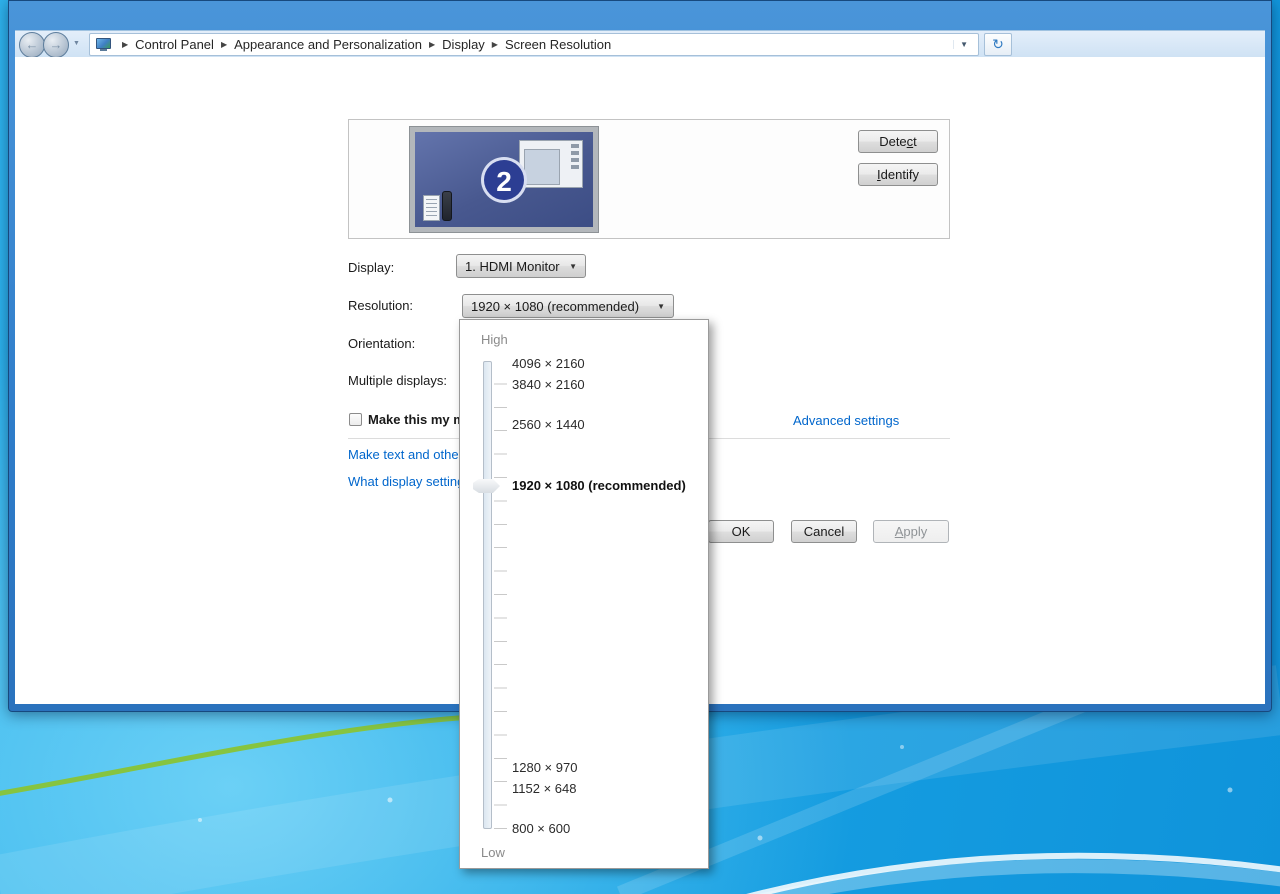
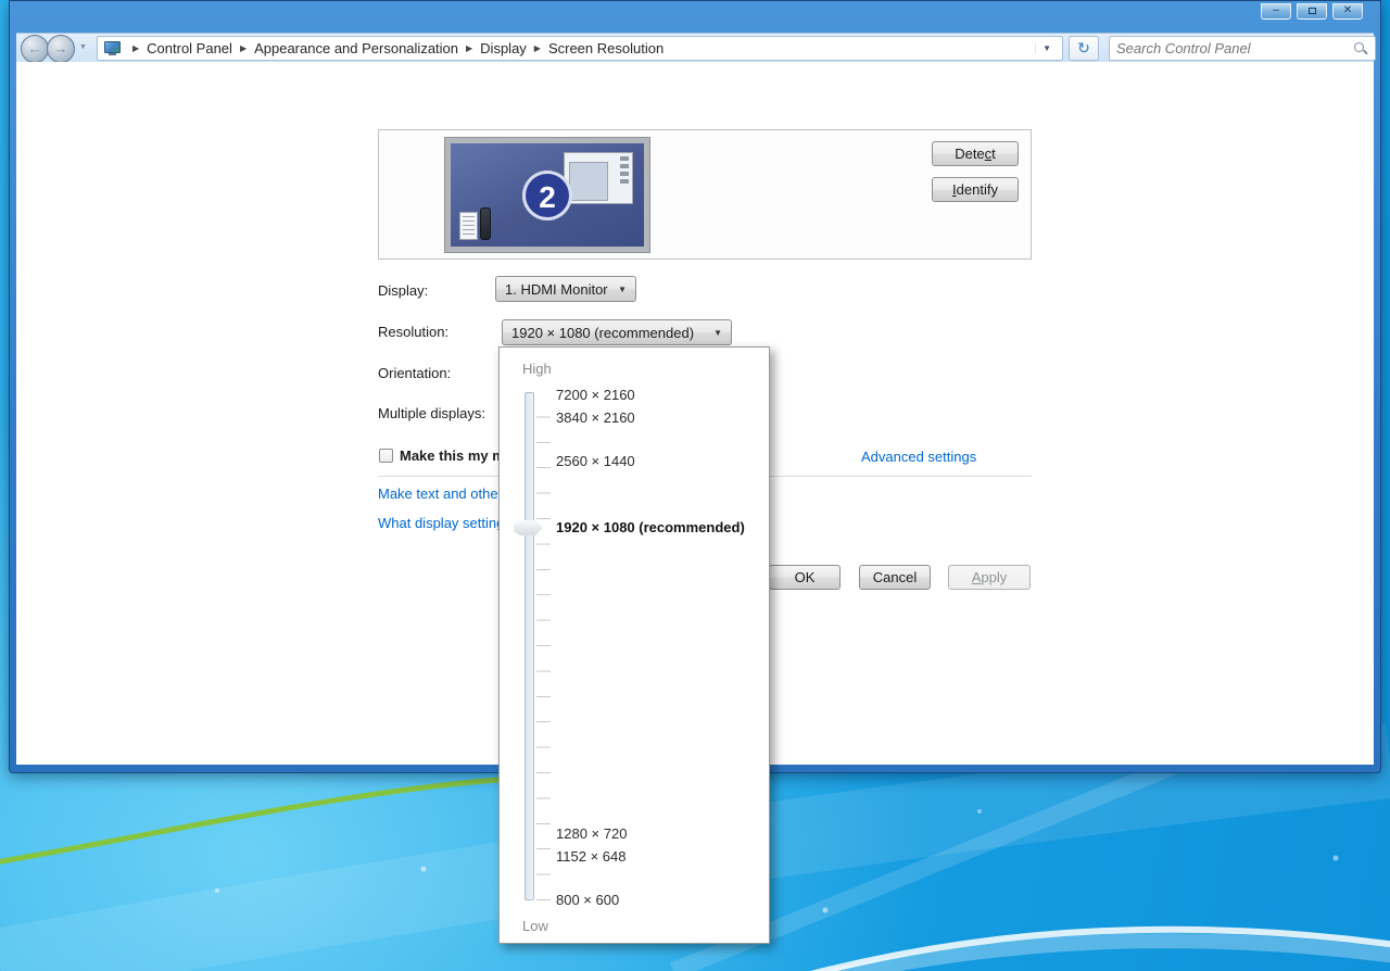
+ –
+ ✕
  ←
  →
  ▶
  Control Panel
  ▶
  Appearance and Personalization
  ▶
  Display
  ▶
  Screen Resolution
  ▼
  ↻
+ Search Control Panel
  2
  Detect
  Identify
  Display:
  1. HDMI Monitor
  ▼
  Resolution:
  1920 × 1080 (recommended)
  ▼
  Orientation:
  Multiple displays:
  Make this my
  Advanced settings
  Make text and othe
  What display settin
  OK
  Cancel
  Apply
  High
- 4096 × 2160
+ 7200 × 2160
  3840 × 2160
  2560 × 1440
  1920 × 1080 (recommended)
- 1280 × 970
+ 1280 × 720
  1152 × 648
  800 × 600
  Low
